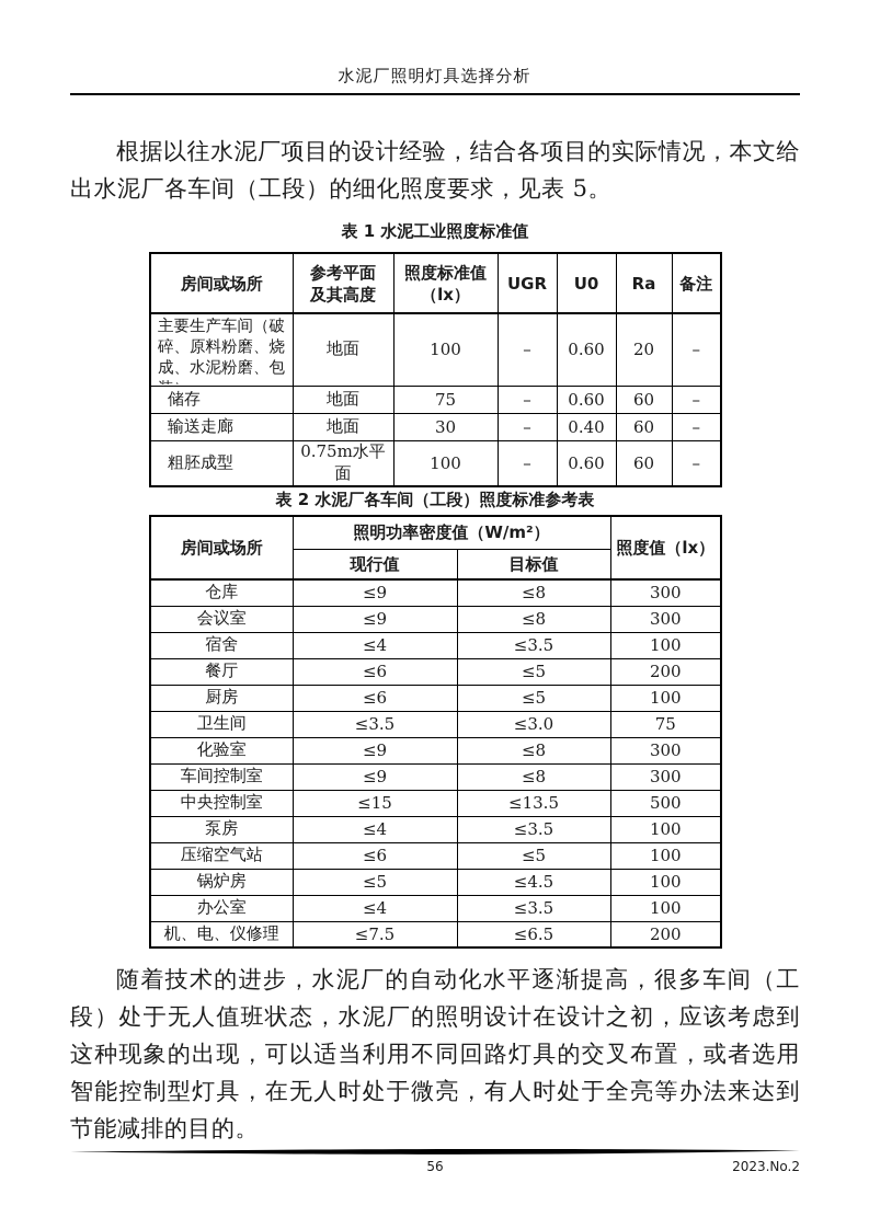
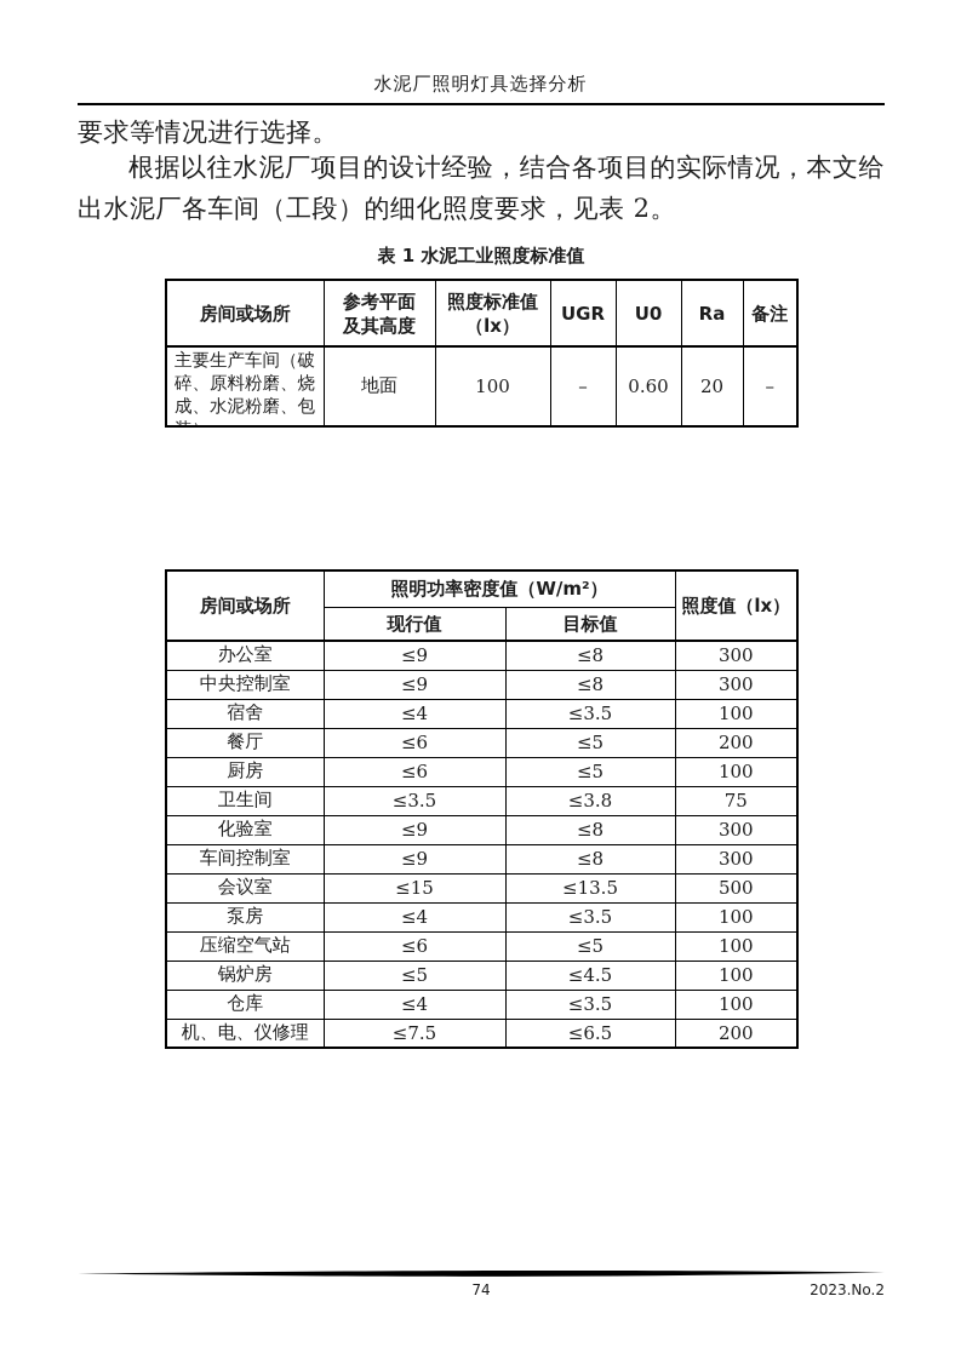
  水泥厂照明灯具选择分析
+ 要求等情况进行选择。
- 根据以往水泥厂项目的设计经验，结合各项目的实际情况，本文给出水泥厂各车间（工段）的细化照度要求，见表 5。
+ 根据以往水泥厂项目的设计经验，结合各项目的实际情况，本文给出水泥厂各车间（工段）的细化照度要求，见表 2。
  表 1 水泥工业照度标准值
  房间或场所	参考平面 及其高度	照度标准值 （lx）	UGR	U0	Ra	备注
  主要生产车间（破 碎、原料粉磨、烧 成、水泥粉磨、包	地面	100	–	0.60	20	–
- 储存	地面	75	–	0.60	60	–
- 输送走廊	地面	30	–	0.40	60	–
- 粗胚成型	0.75m水平面	100	–	0.60	60	–
- 表 2 水泥厂各车间（工段）照度标准参考表
  房间或场所	照明功率密度值（W/m²）	照度值（lx）
  现行值	目标值
- 仓库	≤9	≤8	300
+ 办公室	≤9	≤8	300
- 会议室	≤9	≤8	300
+ 中央控制室	≤9	≤8	300
  宿舍	≤4	≤3.5	100
  餐厅	≤6	≤5	200
  厨房	≤6	≤5	100
- 卫生间	≤3.5	≤3.0	75
+ 卫生间	≤3.5	≤3.8	75
  化验室	≤9	≤8	300
  车间控制室	≤9	≤8	300
- 中央控制室	≤15	≤13.5	500
+ 会议室	≤15	≤13.5	500
  泵房	≤4	≤3.5	100
  压缩空气站	≤6	≤5	100
  锅炉房	≤5	≤4.5	100
- 办公室	≤4	≤3.5	100
+ 仓库	≤4	≤3.5	100
  机、电、仪修理	≤7.5	≤6.5	200
- 随着技术的进步，水泥厂的自动化水平逐渐提高，很多车间（工段）处于无人值班状态，水泥厂的照明设计在设计之初，应该考虑到这种现象的出现，可以适当利用不同回路灯具的交叉布置，或者选用智能控制型灯具，在无人时处于微亮，有人时处于全亮等办法来达到节能减排的目的。
- 56
+ 74
  2023.No.2
